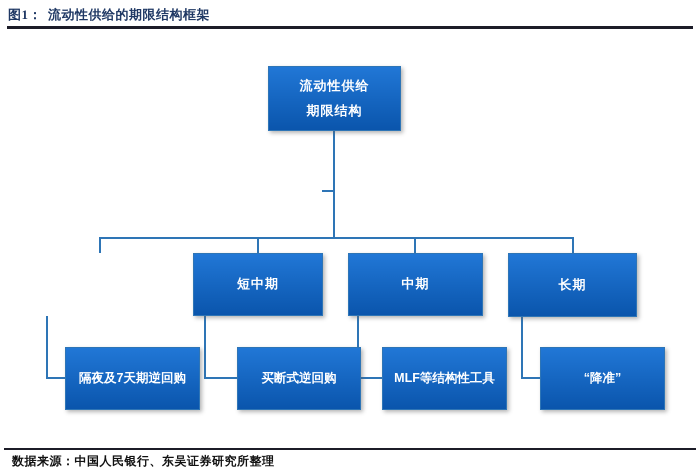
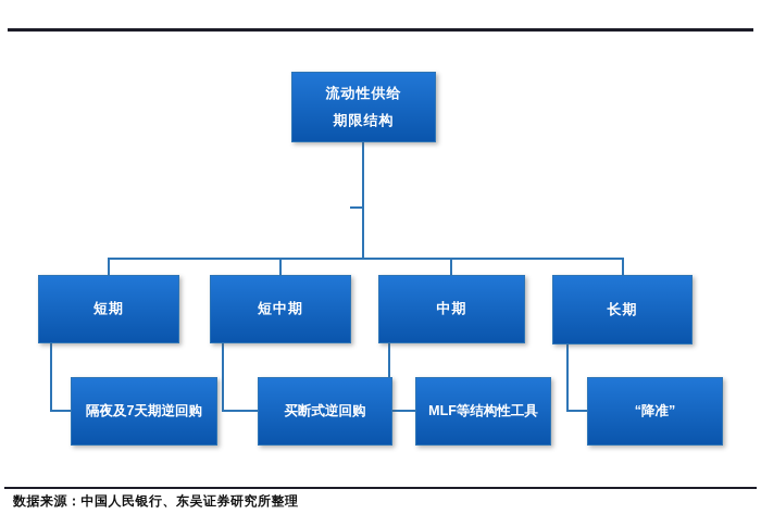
- 图1： 流动性供给的期限结构框架
  流动性供给
  期限结构
+ 短期
  短中期
  中期
  长期
  隔夜及7天期逆回购
  买断式逆回购
  MLF等结构性工具
  “降准”
  数据来源：中国人民银行、东吴证券研究所整理
